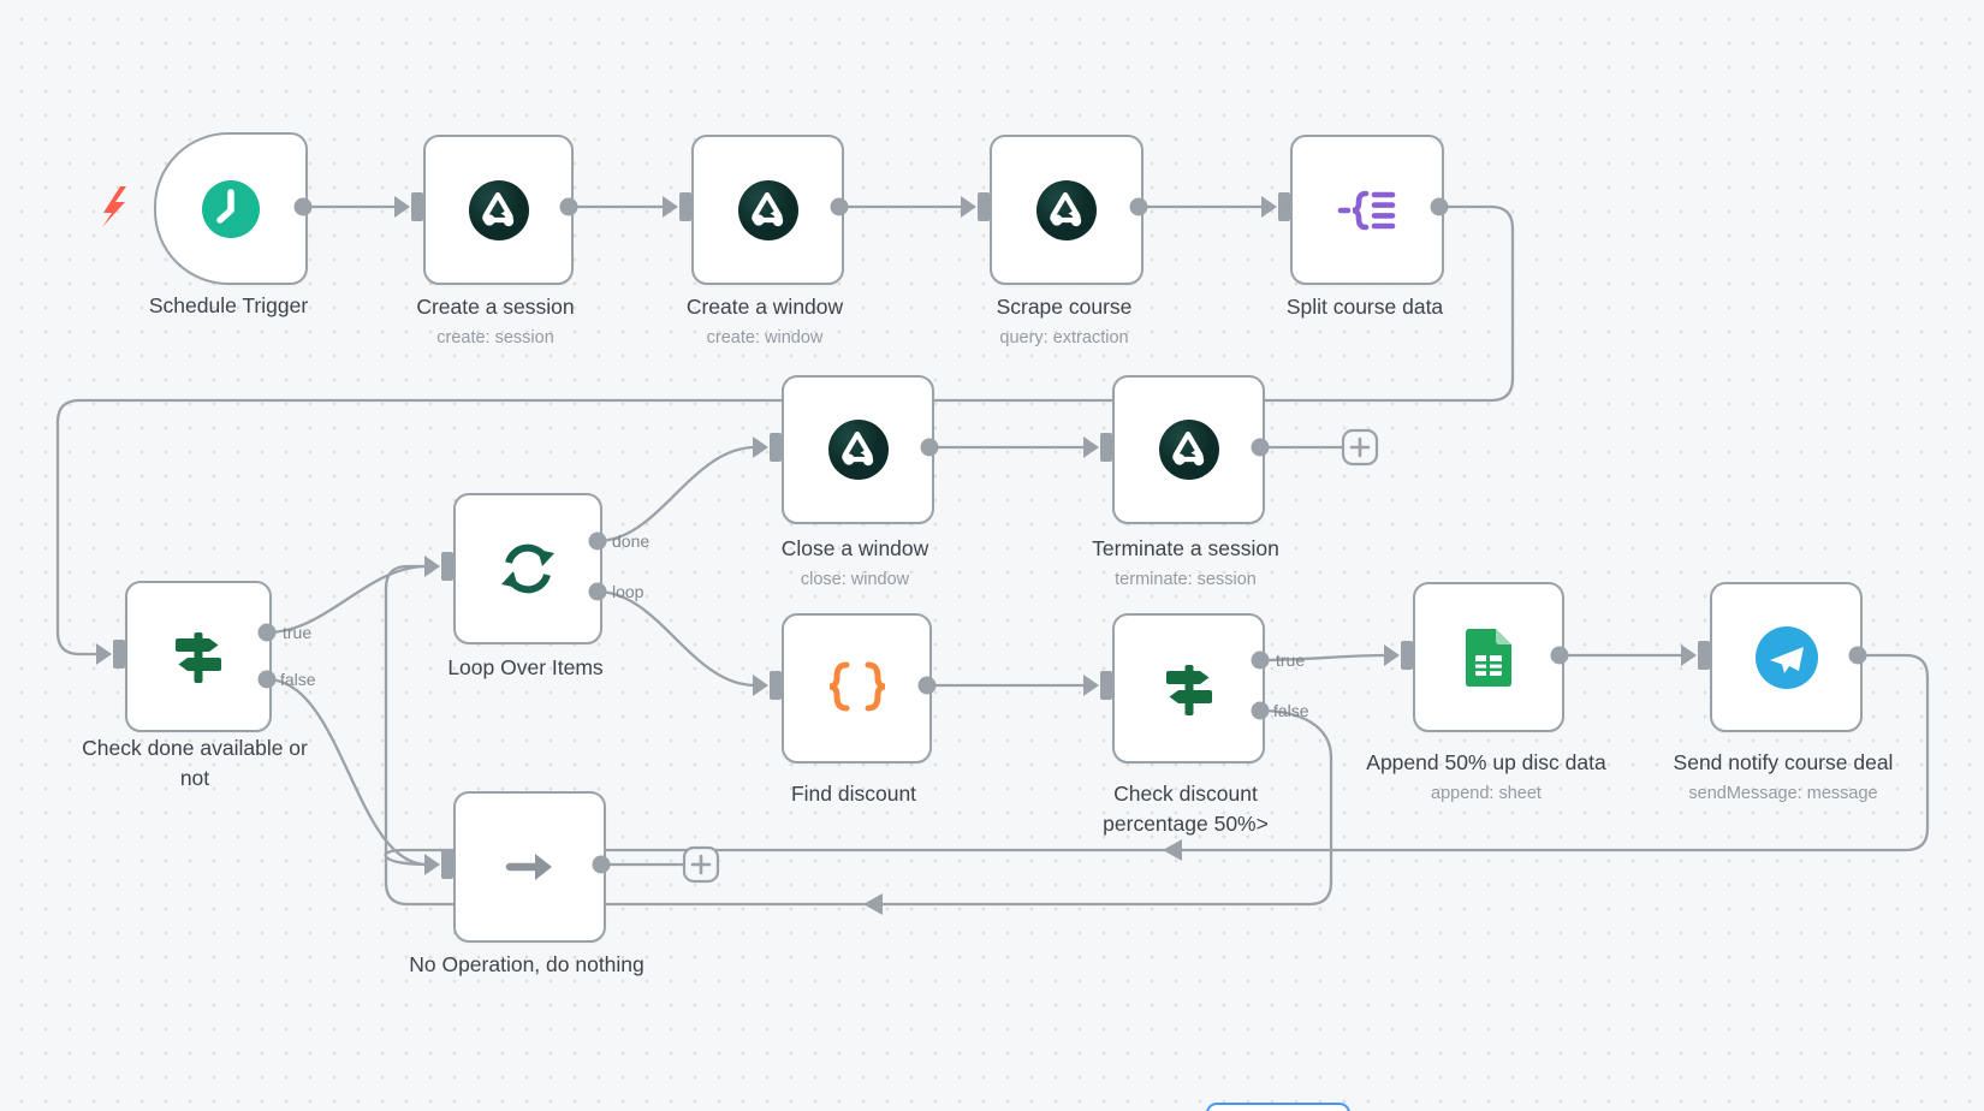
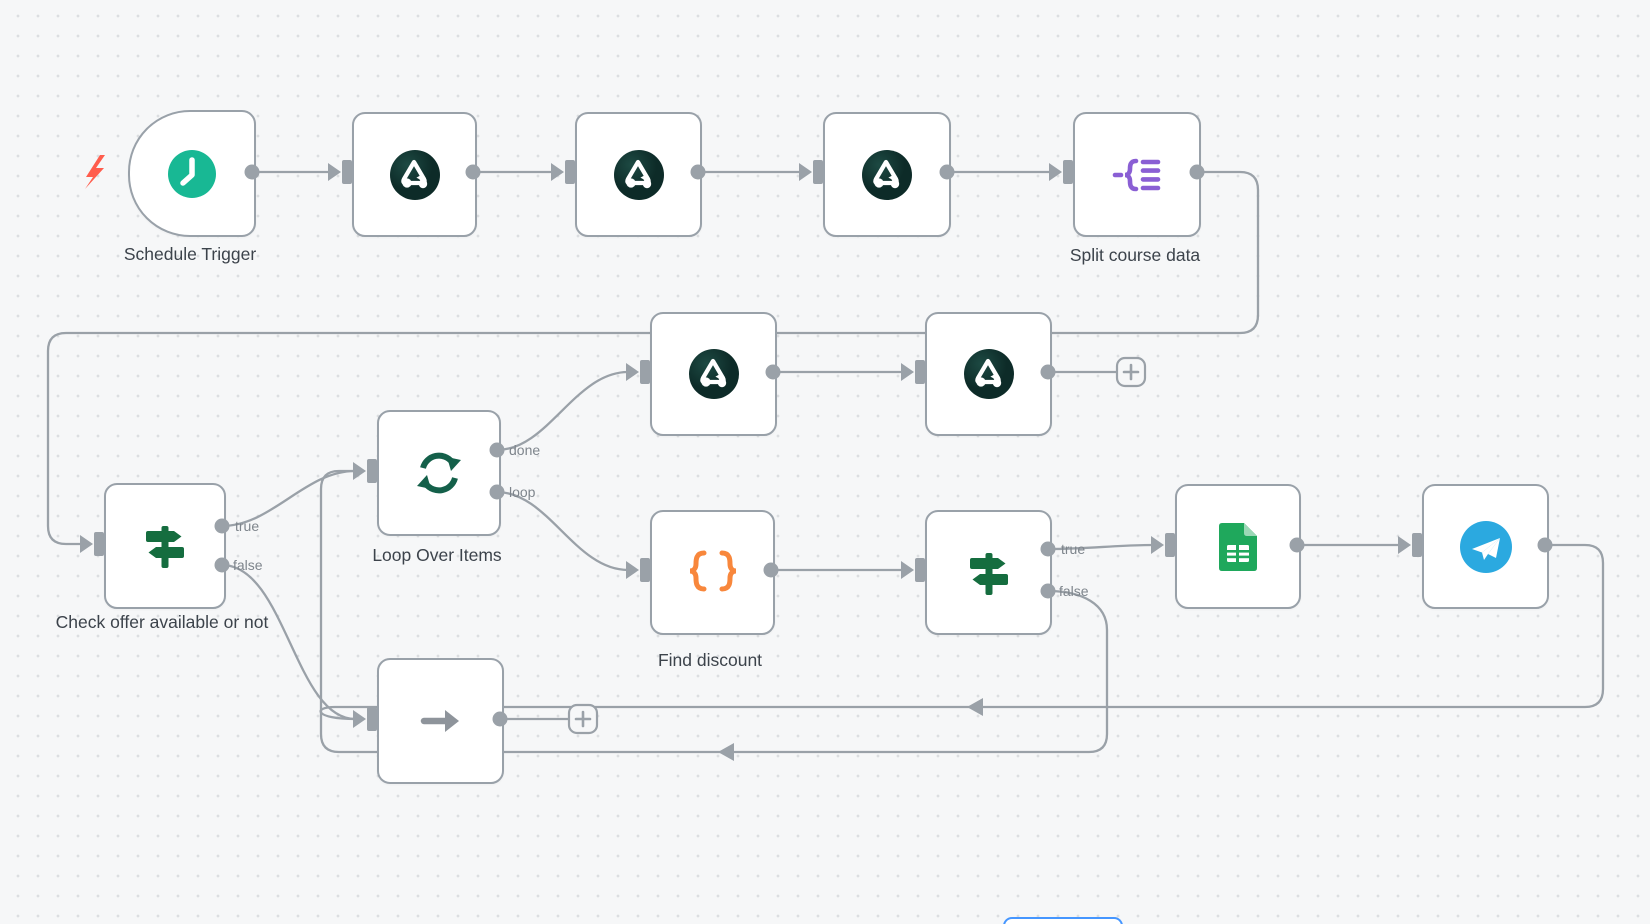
  Schedule Trigger
- Create a session
- create: session
- Create a window
- create: window
- Scrape course
- query: extraction
  Split course data
- Close a window
- close: window
- Terminate a session
- terminate: session
  Loop Over Items
- Check done available or not
+ Check offer available or not
  Find discount
- Check discount percentage 50%>
- Append 50% up disc data
- append: sheet
- Send notify course deal
- sendMessage: message
- No Operation, do nothing
  true
  false
  done
  loop
  true
  false
